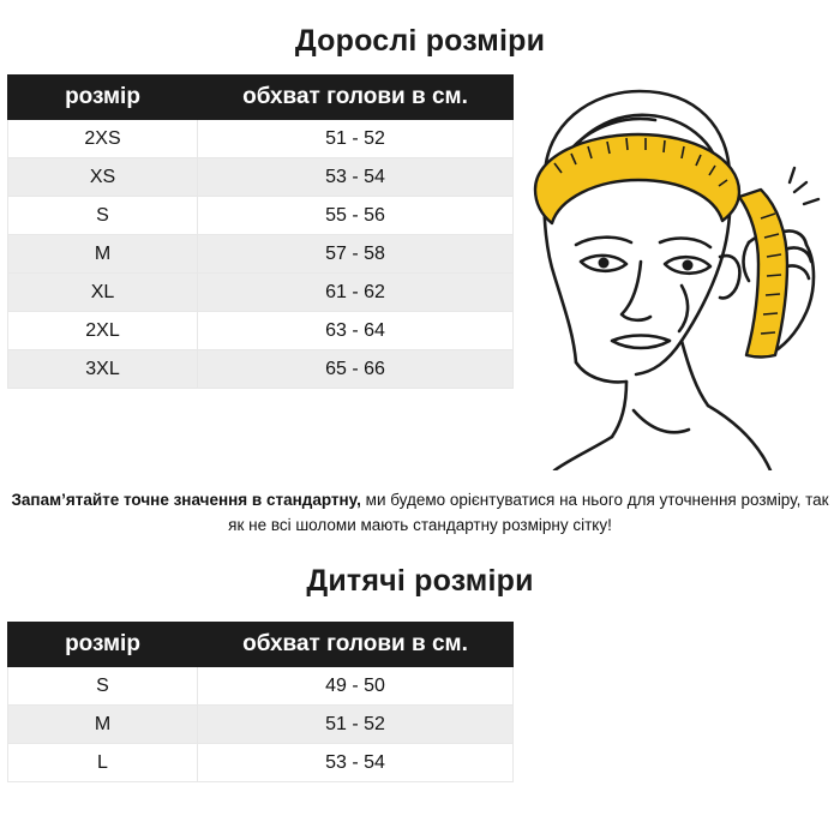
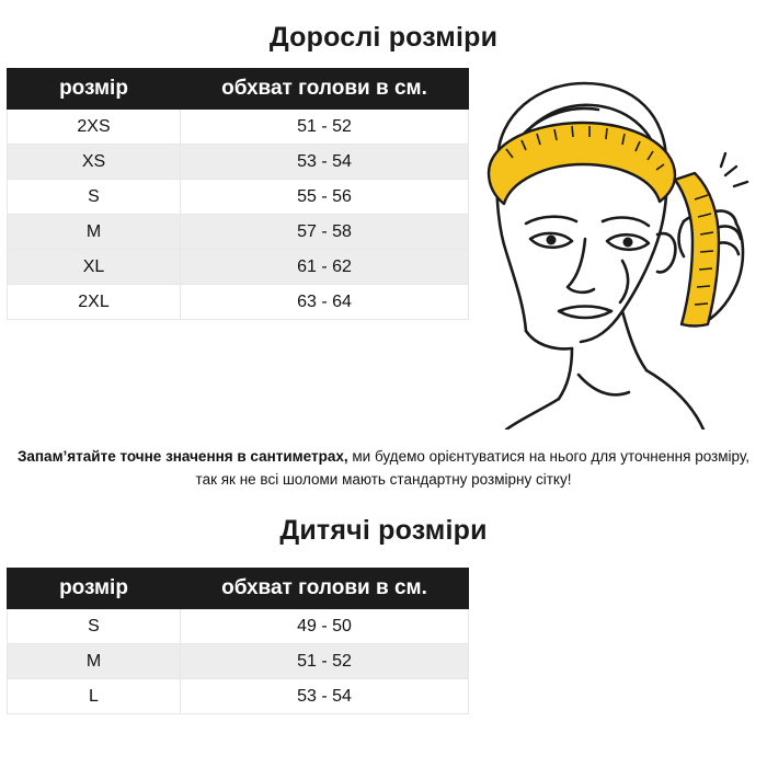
  Дорослі розміри
  розмір	обхват голови в см.
  2XS	51 - 52
  XS	53 - 54
  S	55 - 56
  M	57 - 58
  XL	61 - 62
  2XL	63 - 64
- 3XL	65 - 66
- Запам’ятайте точне значення в стандартну, ми будемо орієнтуватися на нього для уточнення розміру, так як не всі шоломи мають стандартну розмірну сітку!
+ Запам’ятайте точне значення в сантиметрах, ми будемо орієнтуватися на нього для уточнення розміру, так як не всі шоломи мають стандартну розмірну сітку!
  Дитячі розміри
  розмір	обхват голови в см.
  S	49 - 50
  M	51 - 52
  L	53 - 54
